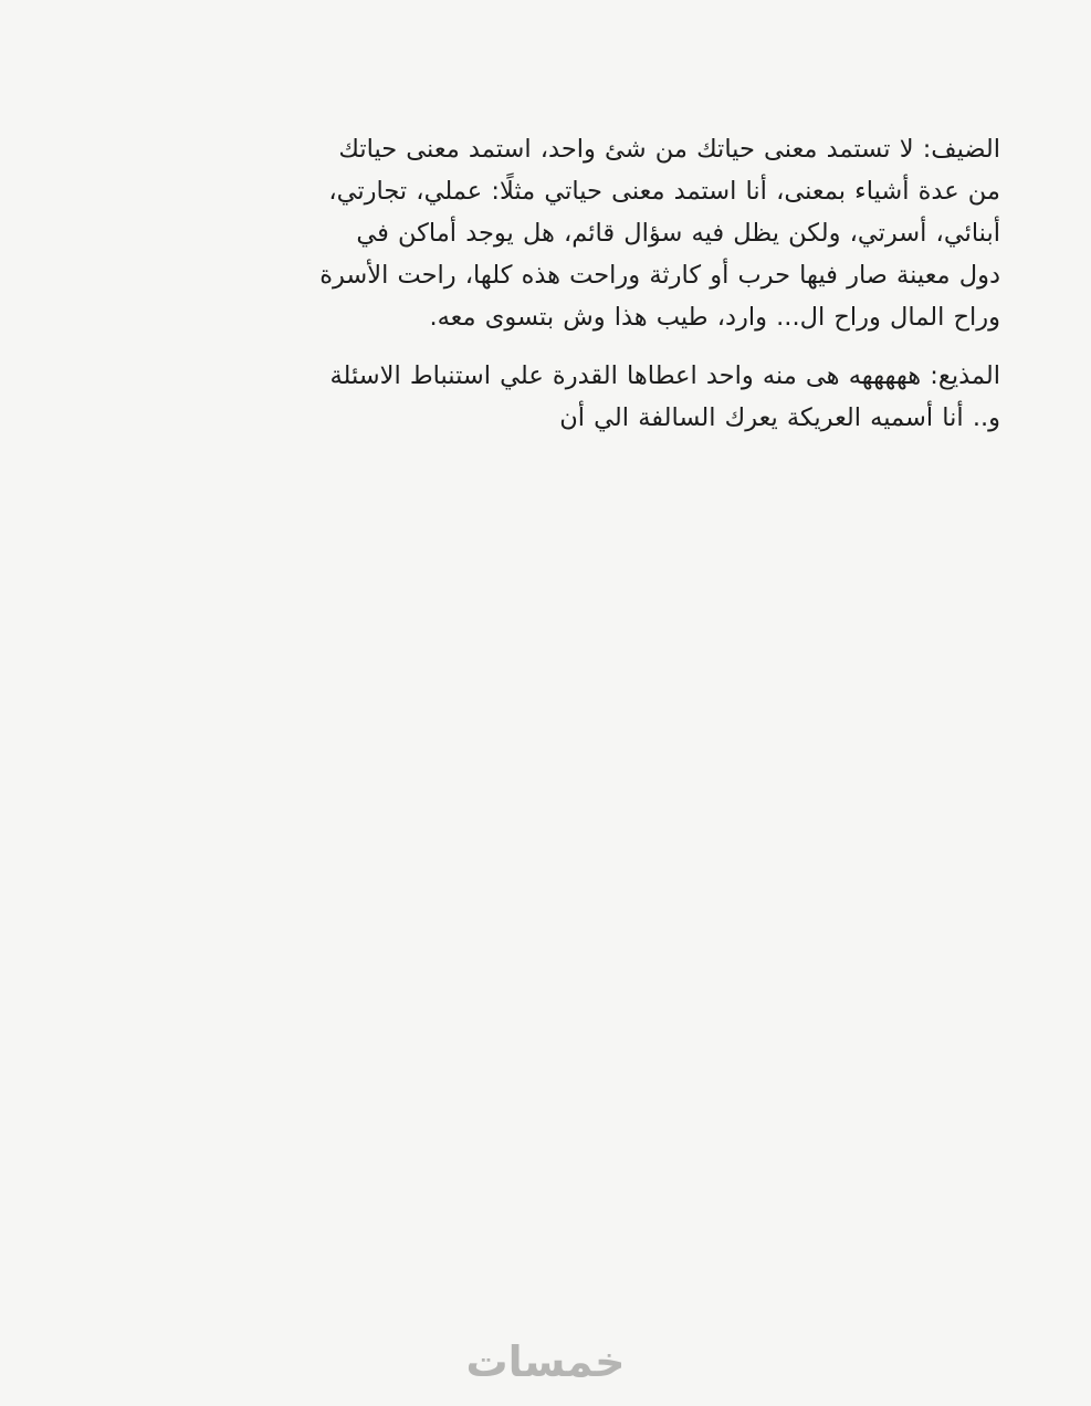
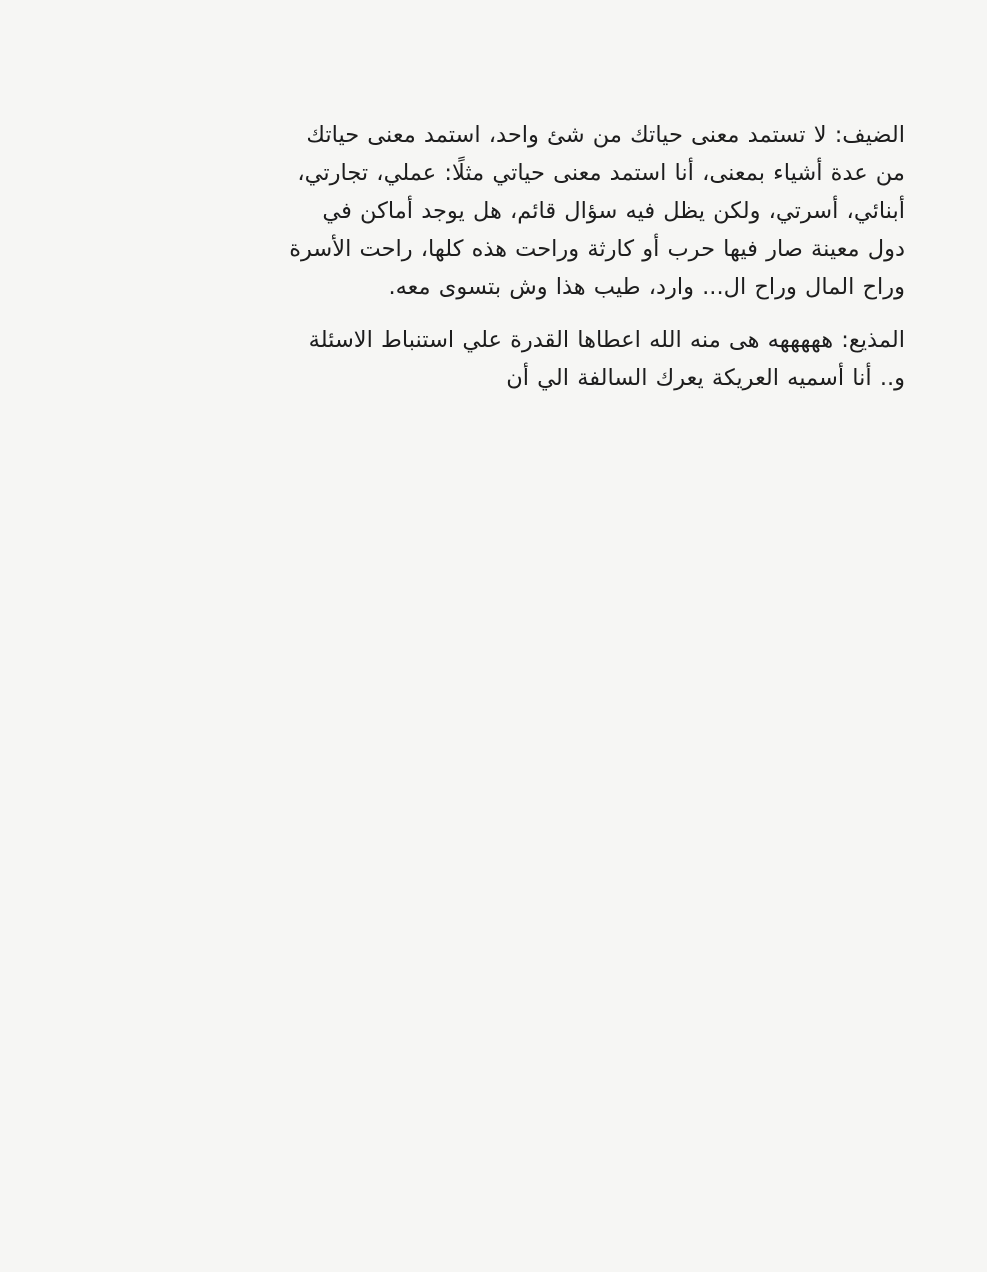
  الضيف: لا تستمد معنى حياتك من شئ واحد، استمد معنى حياتك من عدة أشياء بمعنى، أنا استمد معنى حياتي مثلًا: عملي، تجارتي، أبنائي، أسرتي، ولكن يظل فيه سؤال قائم، هل يوجد أماكن في دول معينة صار فيها حرب أو كارثة وراحت هذه كلها، راحت الأسرة وراح المال وراح ال... وارد، طيب هذا وش بتسوى معه.
- المذيع: هههههه هى منه واحد اعطاها القدرة علي استنباط الاسئلة و.. أنا أسميه العريكة يعرك السالفة الي أن
+ المذيع: هههههه هى منه الله اعطاها القدرة علي استنباط الاسئلة و.. أنا أسميه العريكة يعرك السالفة الي أن
- خمسات
